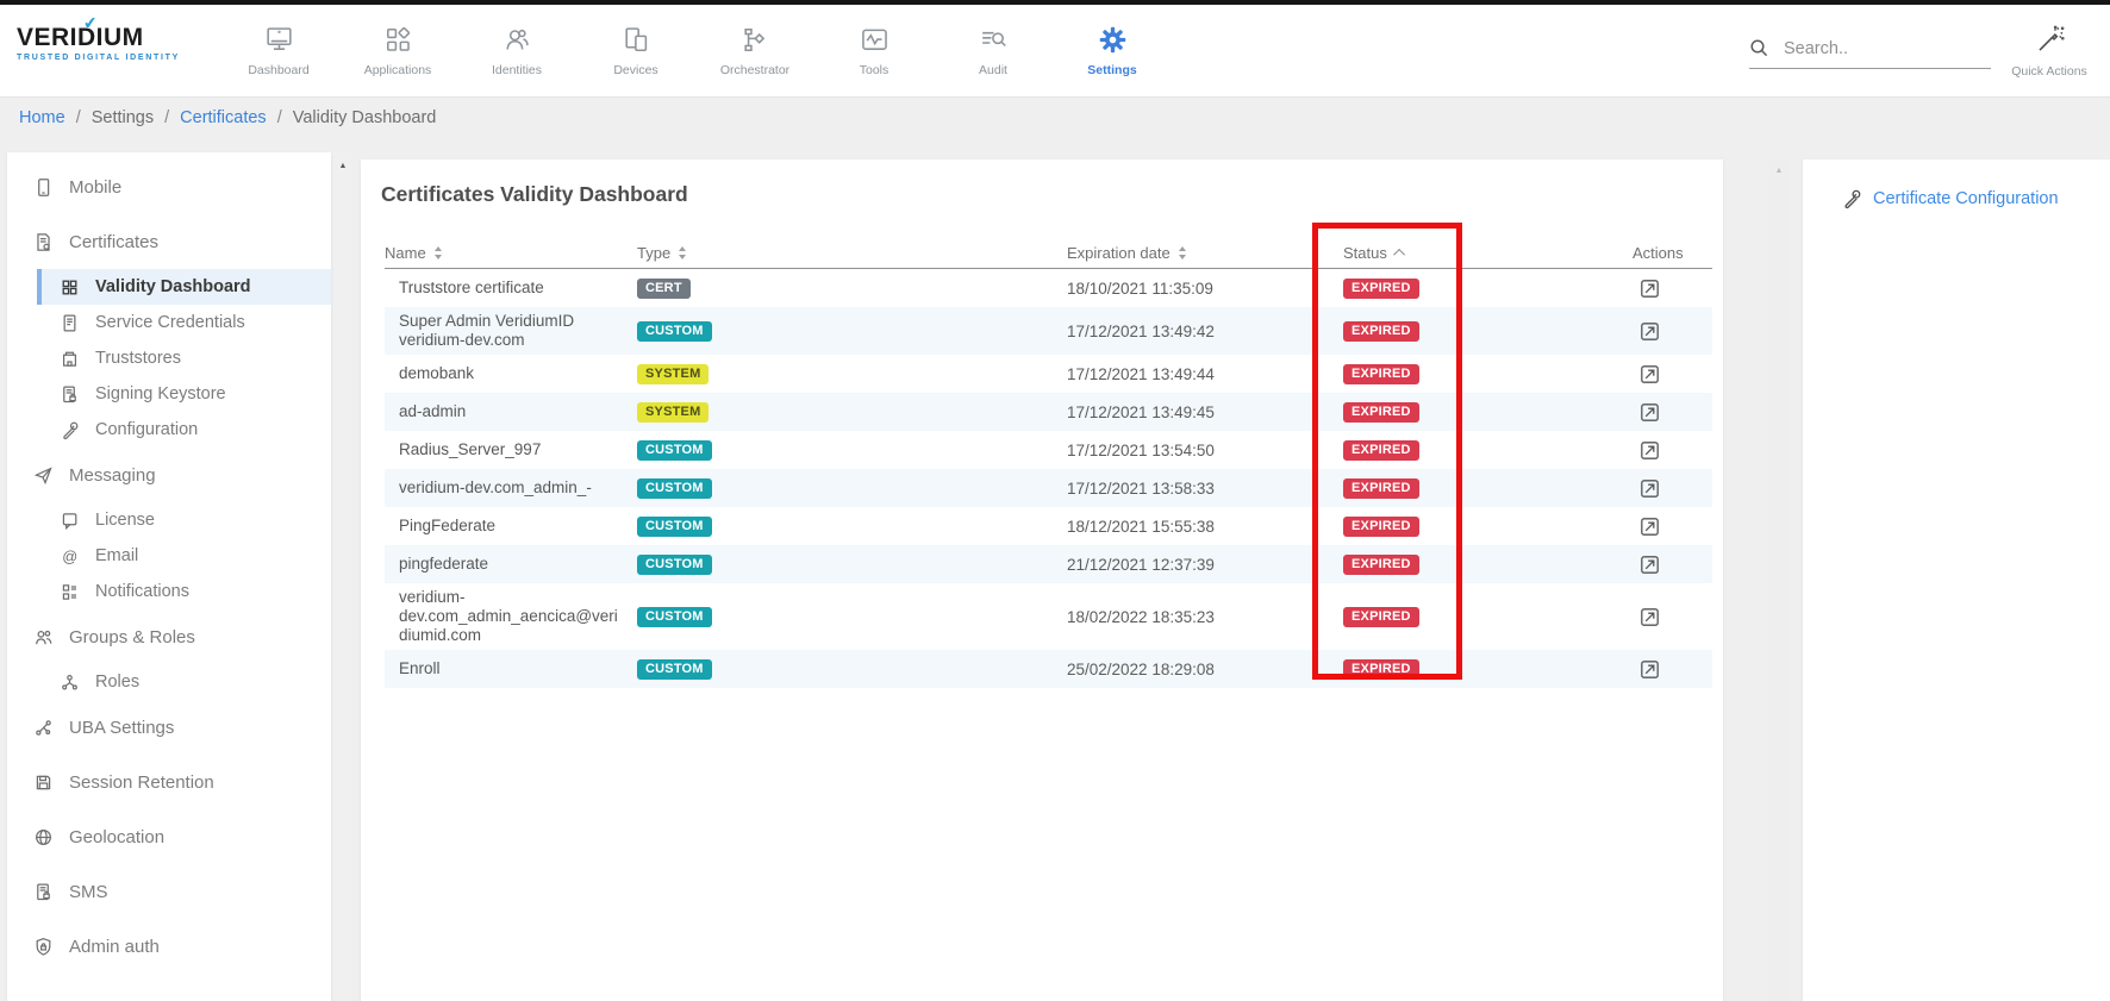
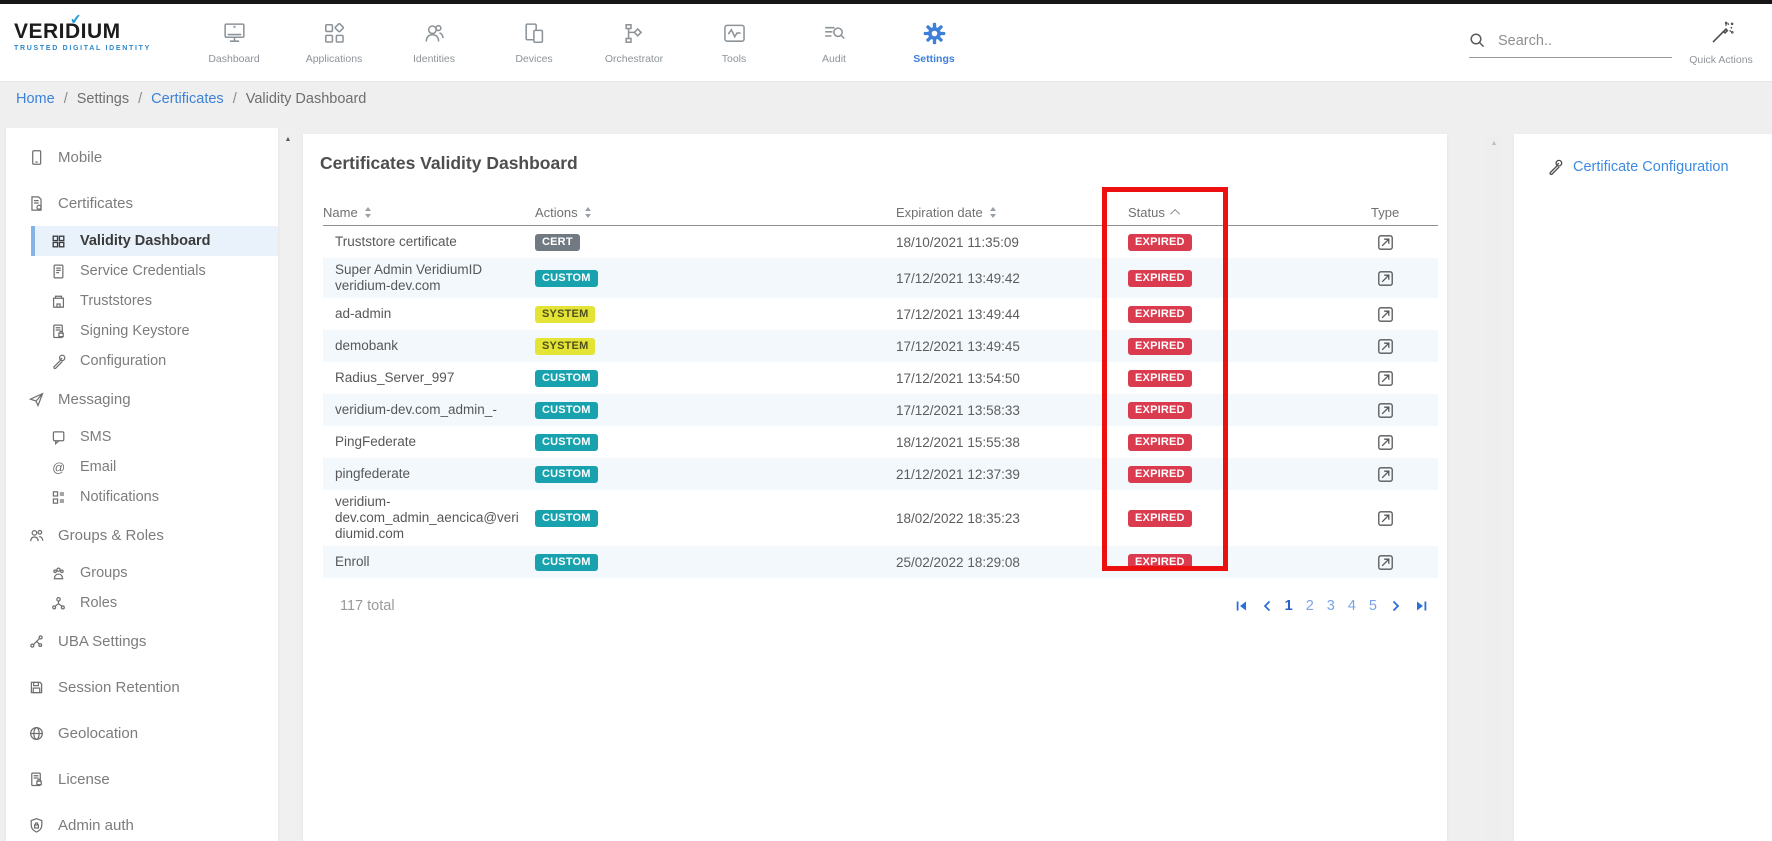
  VERIDIUM
  Dashboard
  Applications
  Identities
  Devices
  Orchestrator
  Tools
  Audit
  Settings
  Search..
  Quick Actions
  Home
  /
  Settings
  /
  Certificates
  /
  Validity Dashboard
  Mobile
  Certificates
  Validity Dashboard
  Service Credentials
  Truststores
  Signing Keystore
  Configuration
  Messaging
- License
+ SMS
  @
  Email
  Notifications
  Groups & Roles
+ Groups
  Roles
  UBA Settings
  Session Retention
  Geolocation
- SMS
+ License
  Admin auth
  Certificates Validity Dashboard
  Name
- Type
+ Actions
  Expiration date
  Status
- Actions
+ Type
  Truststore certificate
  CERT
  18/10/2021 11:35:09
  EXPIRED
  Super Admin VeridiumID veridium-dev.com
  CUSTOM
  17/12/2021 13:49:42
  EXPIRED
- demobank
+ ad-admin
  SYSTEM
  17/12/2021 13:49:44
  EXPIRED
- ad-admin
+ demobank
  SYSTEM
  17/12/2021 13:49:45
  EXPIRED
  Radius_Server_997
  CUSTOM
  17/12/2021 13:54:50
  EXPIRED
  veridium-dev.com_admin_-
  CUSTOM
  17/12/2021 13:58:33
  EXPIRED
  PingFederate
  CUSTOM
  18/12/2021 15:55:38
  EXPIRED
  pingfederate
  CUSTOM
  21/12/2021 12:37:39
  EXPIRED
  veridium-dev.com_admin_aencica@veridiumid.com
  CUSTOM
  18/02/2022 18:35:23
  EXPIRED
  Enroll
  CUSTOM
  25/02/2022 18:29:08
  EXPIRED
+ 117 total
+ 1
+ 2
+ 3
+ 4
+ 5
  Certificate Configuration
